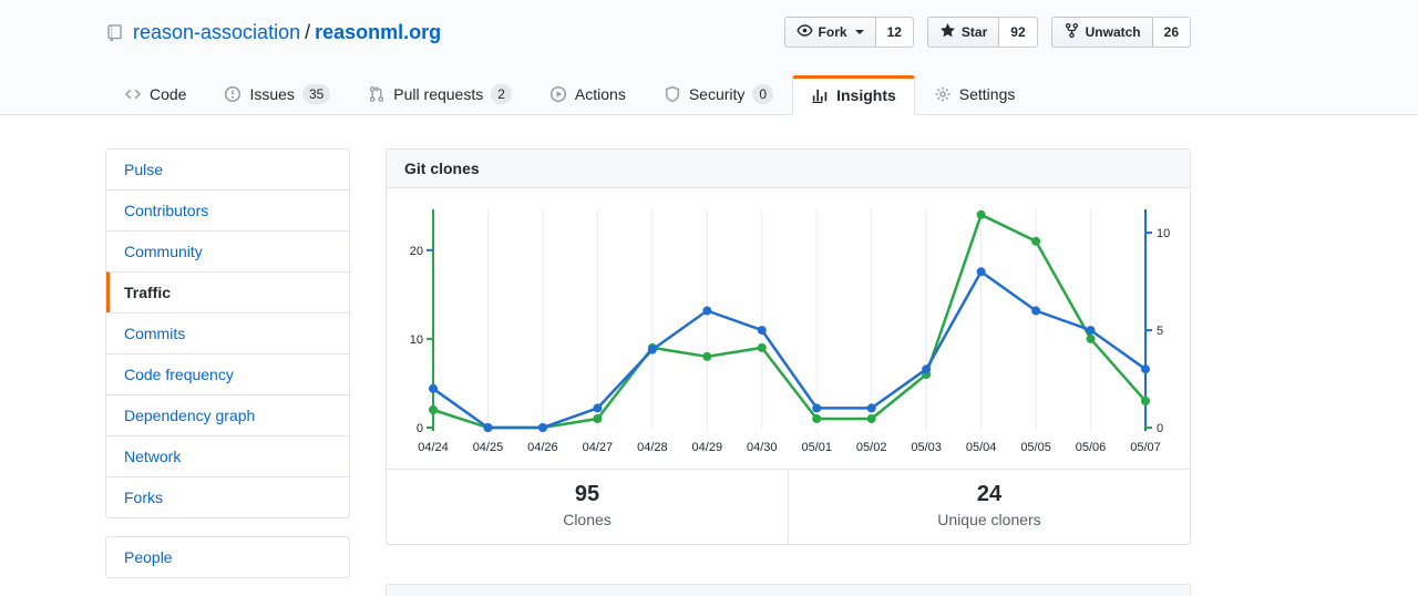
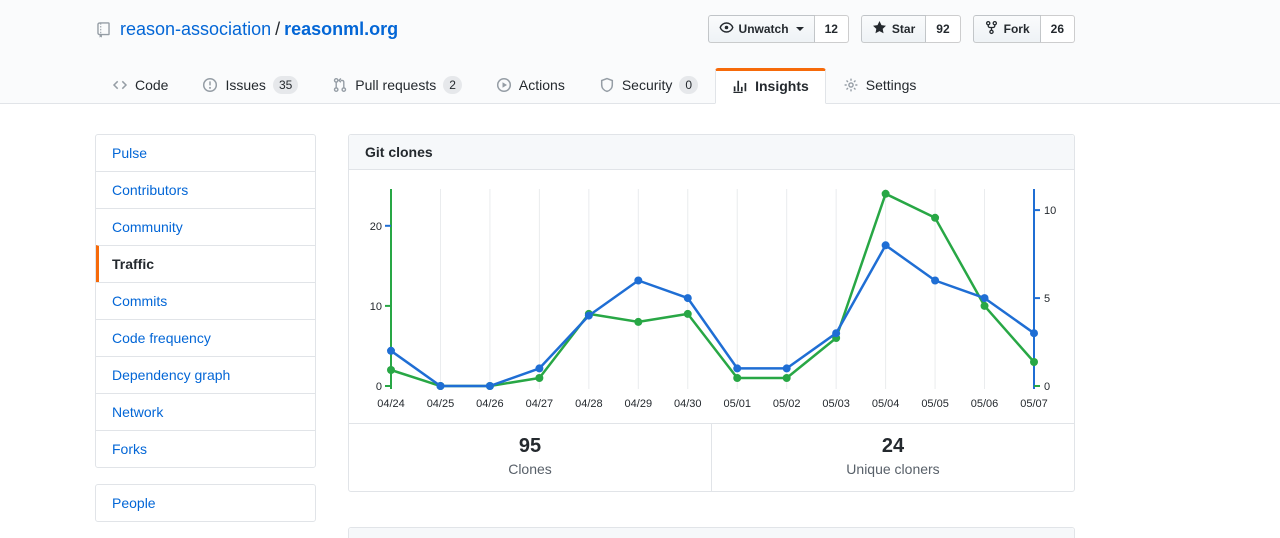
  reason-association / reasonml.org
- Fork
+ Unwatch
  12
  Star
  92
- Unwatch
+ Fork
  26
  Code
  Issues
  35
  Pull requests
  2
  Actions
  Security
  0
  Insights
  Settings
  Pulse
  Contributors
  Community
  Traffic
  Commits
  Code frequency
  Dependency graph
  Network
  Forks
  People
  Git clones
  0
  10
  20
  0
  5
  10
  04/24
  04/25
  04/26
  04/27
  04/28
  04/29
  04/30
  05/01
  05/02
  05/03
  05/04
  05/05
  05/06
  05/07
  95
  Clones
  24
  Unique cloners
